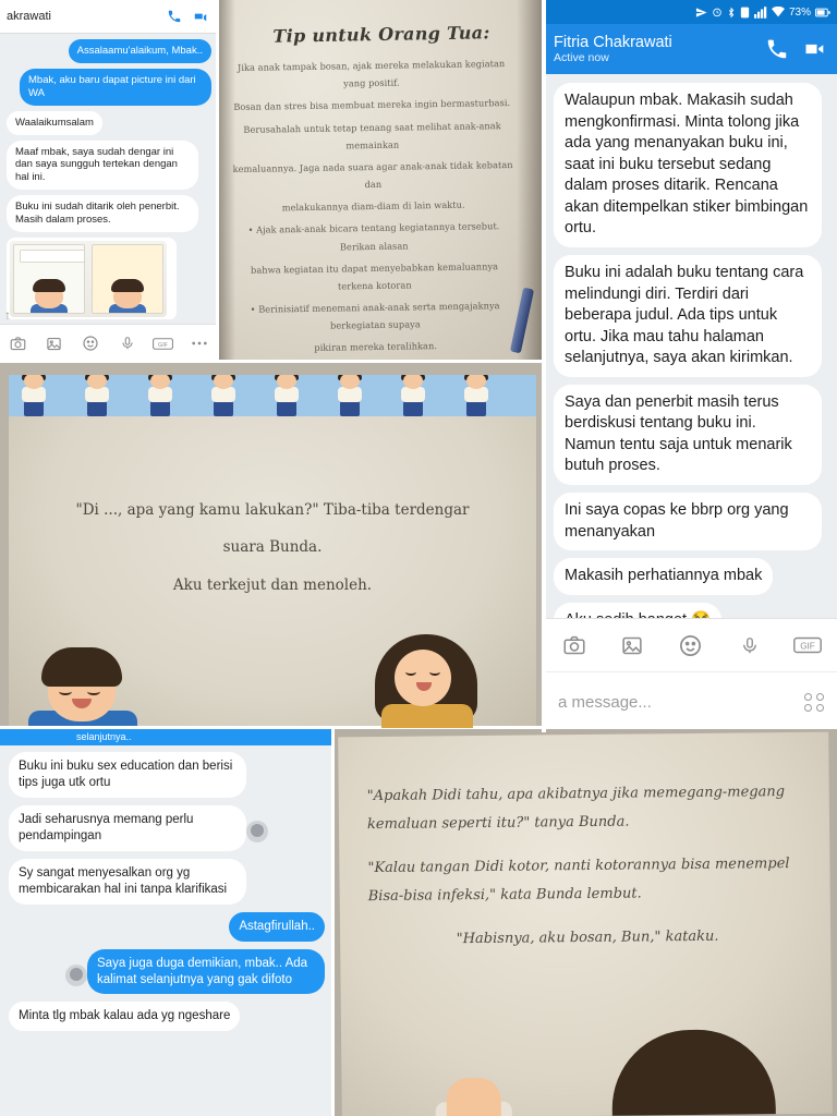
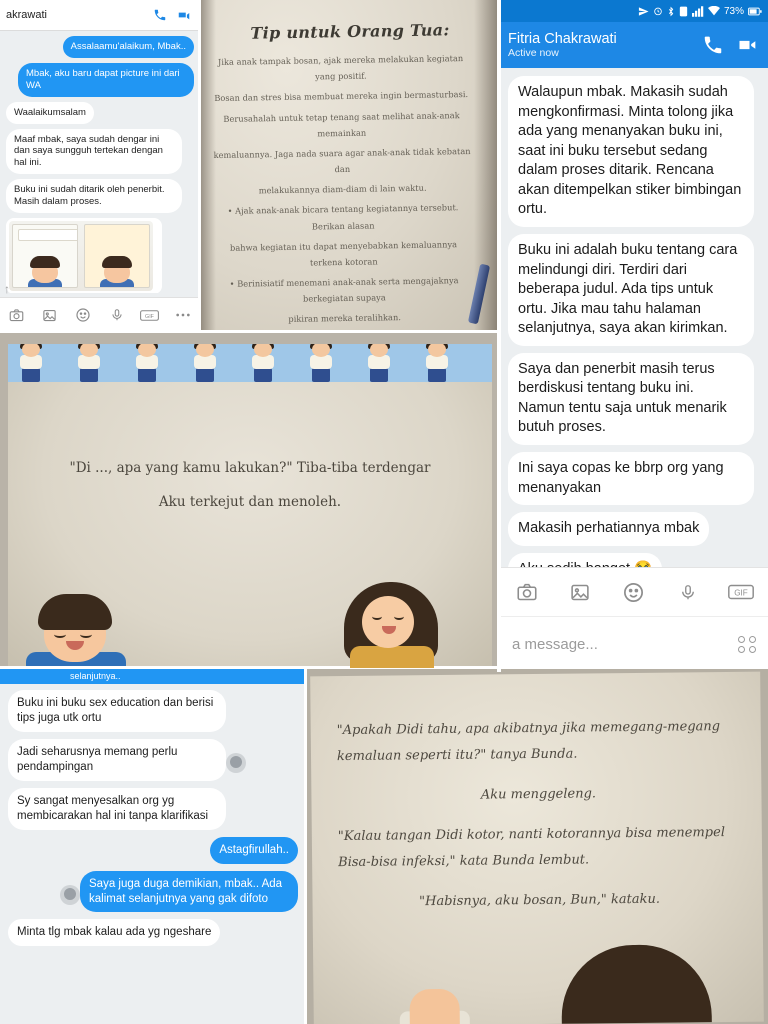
  akrawati
  Assalaamu'alaikum, Mbak..
  Mbak, aku baru dapat picture ini dari WA
  Waalaikumsalam
  Maaf mbak, saya sudah dengar ini dan saya sungguh tertekan dengan hal ini.
  Buku ini sudah ditarik oleh penerbit. Masih dalam proses.
  ↑
  Tip untuk Orang Tua:
  Jika anak tampak bosan, ajak mereka melakukan kegiatan yang positif.
  Bosan dan stres bisa membuat mereka ingin bermasturbasi.
  Berusahalah untuk tetap tenang saat melihat anak-anak memainkan
  kemaluannya. Jaga nada suara agar anak-anak tidak kebatan dan
  melakukannya diam-diam di lain waktu.
  • Ajak anak-anak bicara tentang kegiatannya tersebut. Berikan alasan
  bahwa kegiatan itu dapat menyebabkan kemaluannya terkena kotoran
  • Berinisiatif menemani anak-anak serta mengajaknya berkegiatan supaya
  pikiran mereka teralihkan.
  73%
  Fitria Chakrawati
  Active now
  Walaupun mbak. Makasih sudah mengkonfirmasi. Minta tolong jika ada yang menanyakan buku ini, saat ini buku tersebut sedang dalam proses ditarik. Rencana akan ditempelkan stiker bimbingan ortu.
  Buku ini adalah buku tentang cara melindungi diri. Terdiri dari beberapa judul. Ada tips untuk ortu. Jika mau tahu halaman selanjutnya, saya akan kirimkan.
  Saya dan penerbit masih terus berdiskusi tentang buku ini. Namun tentu saja untuk menarik butuh proses.
  Ini saya copas ke bbrp org yang menanyakan
  GIF
  a message...
  "Di ..., apa yang kamu lakukan?" Tiba-tiba terdengar
- suara Bunda.
  Aku terkejut dan menoleh.
  selanjutnya..
  Buku ini buku sex education dan berisi tips juga utk ortu
  Jadi seharusnya memang perlu pendampingan
  Sy sangat menyesalkan org yg membicarakan hal ini tanpa klarifikasi
  Astagfirullah..
  Saya juga duga demikian, mbak.. Ada kalimat selanjutnya yang gak difoto
  Minta tlg mbak kalau ada yg ngeshare
  "Apakah Didi tahu, apa akibatnya jika memegang-megang kemaluan seperti itu?" tanya Bunda.
+ Aku menggeleng.
  "Kalau tangan Didi kotor, nanti kotorannya bisa menempel Bisa-bisa infeksi," kata Bunda lembut.
  "Habisnya, aku bosan, Bun," kataku.
